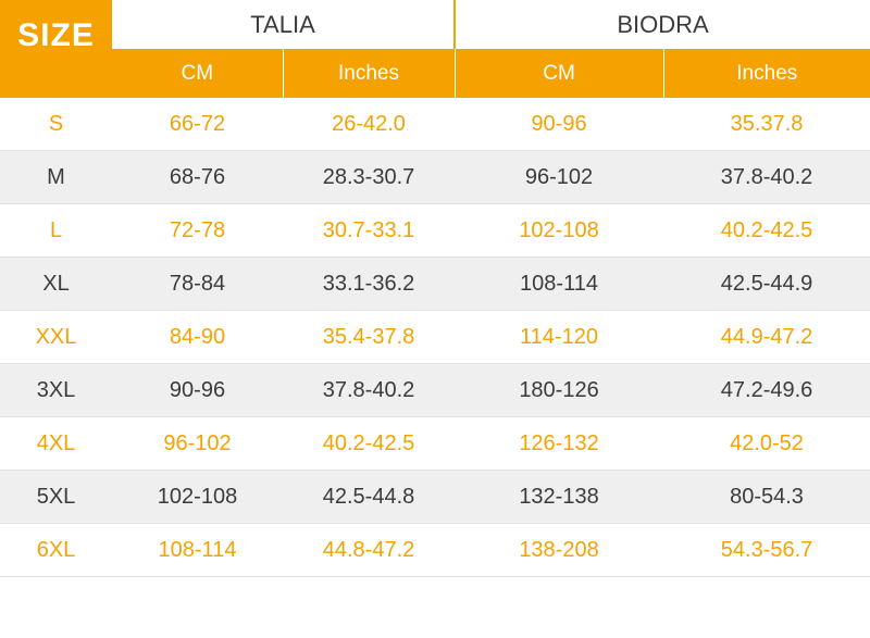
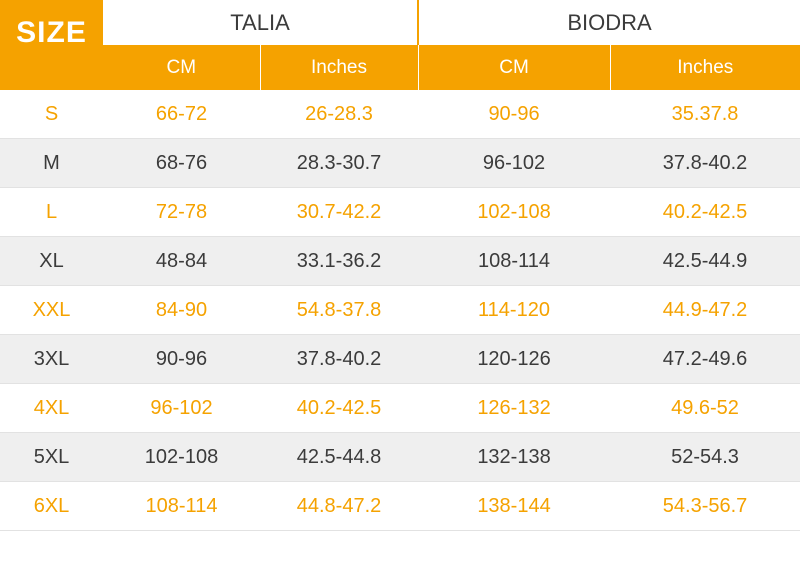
  SIZE	TALIA	BIODRA
  CM	Inches	CM	Inches
- S	66-72	26-42.0	90-96	35.37.8
+ S	66-72	26-28.3	90-96	35.37.8
  M	68-76	28.3-30.7	96-102	37.8-40.2
- L	72-78	30.7-33.1	102-108	40.2-42.5
+ L	72-78	30.7-42.2	102-108	40.2-42.5
- XL	78-84	33.1-36.2	108-114	42.5-44.9
+ XL	48-84	33.1-36.2	108-114	42.5-44.9
- XXL	84-90	35.4-37.8	114-120	44.9-47.2
+ XXL	84-90	54.8-37.8	114-120	44.9-47.2
- 3XL	90-96	37.8-40.2	180-126	47.2-49.6
+ 3XL	90-96	37.8-40.2	120-126	47.2-49.6
- 4XL	96-102	40.2-42.5	126-132	42.0-52
+ 4XL	96-102	40.2-42.5	126-132	49.6-52
- 5XL	102-108	42.5-44.8	132-138	80-54.3
+ 5XL	102-108	42.5-44.8	132-138	52-54.3
- 6XL	108-114	44.8-47.2	138-208	54.3-56.7
+ 6XL	108-114	44.8-47.2	138-144	54.3-56.7
